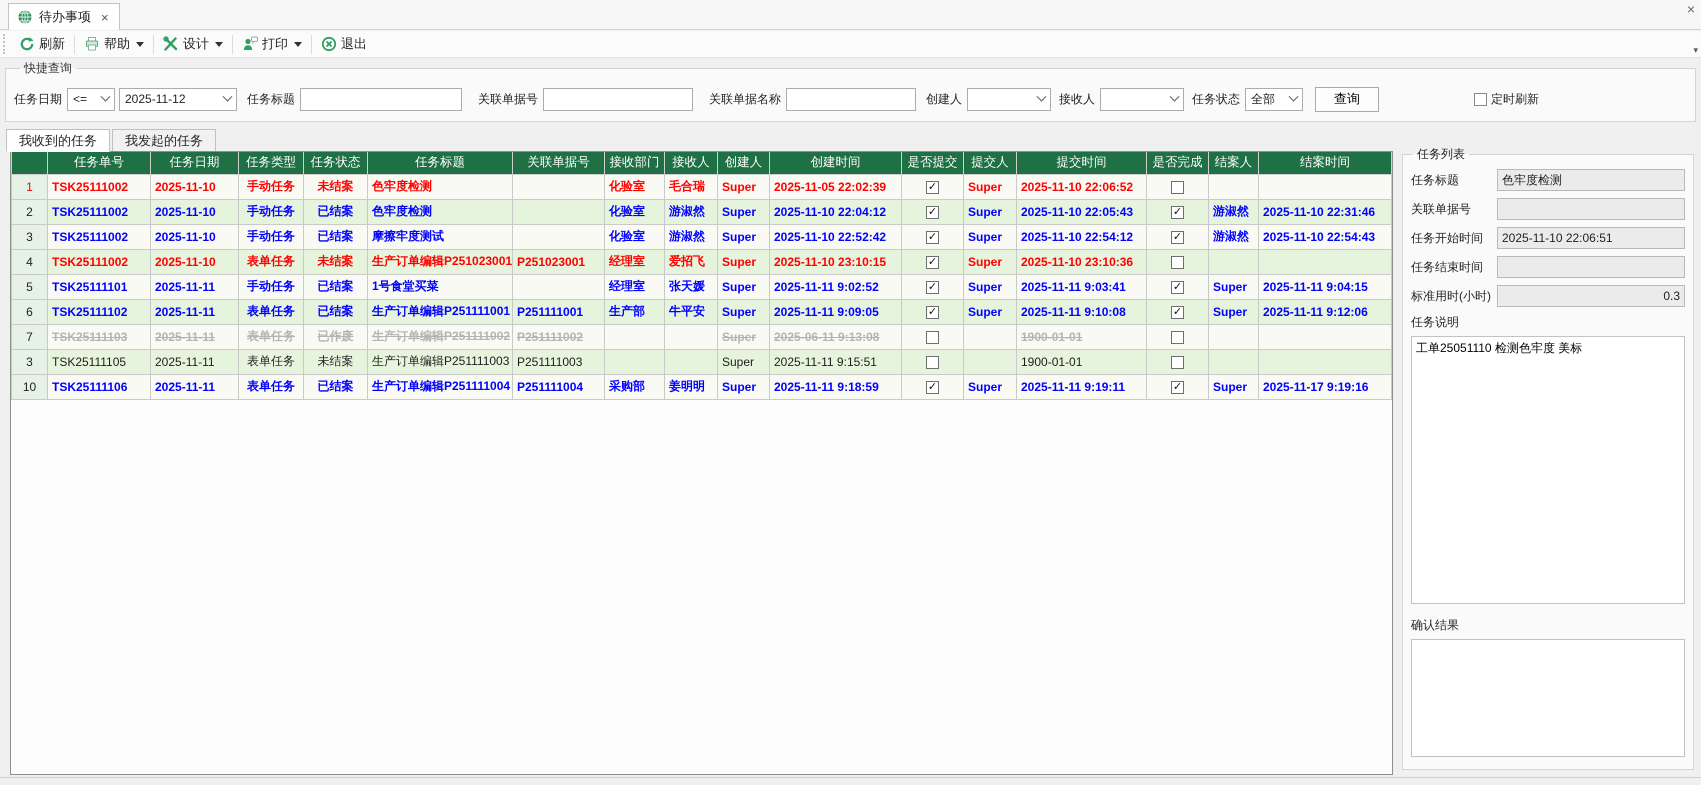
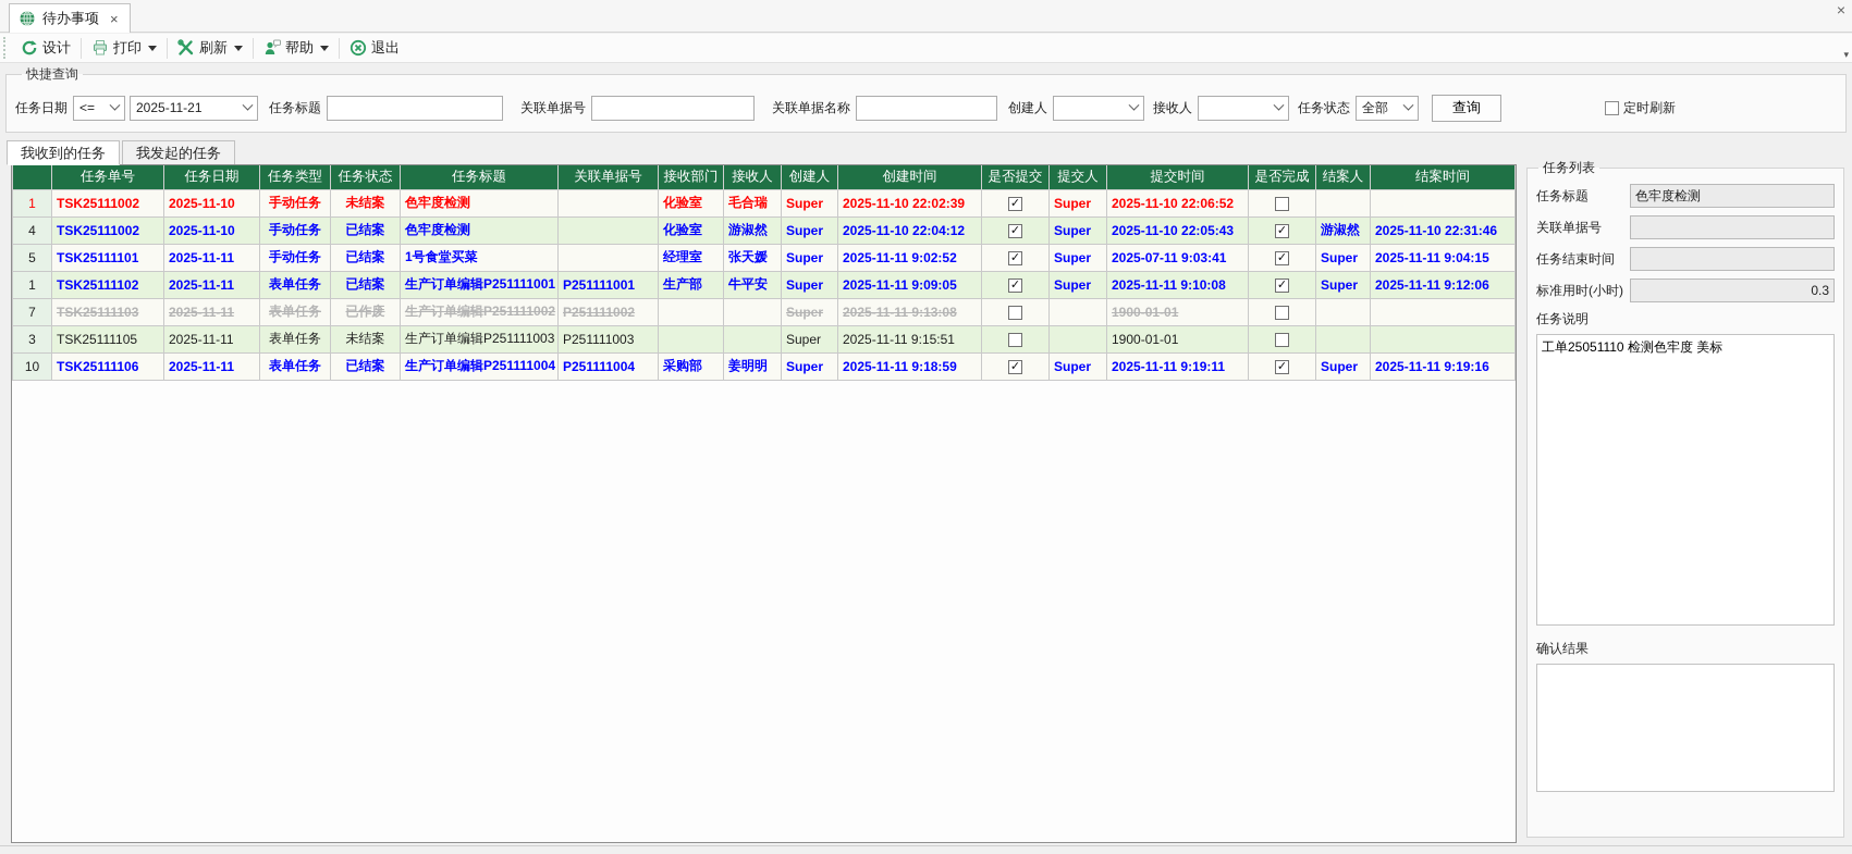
  待办事项
  ×
  ×
- 刷新
+ 设计
- 帮助
+ 打印
- 设计
+ 刷新
- 打印
+ 帮助
  退出
  ▾
  快捷查询
  任务日期
  <=
- 2025-11-12
+ 2025-11-21
  任务标题
  关联单据号
  关联单据名称
  创建人
  接收人
  任务状态
  全部
  查询
  定时刷新
  我收到的任务
  我发起的任务
  	任务单号	任务日期	任务类型	任务状态	任务标题	关联单据号	接收部门	接收人	创建人	创建时间	是否提交	提交人	提交时间	是否完成	结案人	结案时间
- 1	TSK25111002	2025-11-10	手动任务	未结案	色牢度检测		化验室	毛合瑞	Super	2025-11-05 22:02:39	✓	Super	2025-11-10 22:06:52
+ 1	TSK25111002	2025-11-10	手动任务	未结案	色牢度检测		化验室	毛合瑞	Super	2025-11-10 22:02:39	✓	Super	2025-11-10 22:06:52
- 2	TSK25111002	2025-11-10	手动任务	已结案	色牢度检测		化验室	游淑然	Super	2025-11-10 22:04:12	✓	Super	2025-11-10 22:05:43	✓	游淑然	2025-11-10 22:31:46
+ 4	TSK25111002	2025-11-10	手动任务	已结案	色牢度检测		化验室	游淑然	Super	2025-11-10 22:04:12	✓	Super	2025-11-10 22:05:43	✓	游淑然	2025-11-10 22:31:46
- 3	TSK25111002	2025-11-10	手动任务	已结案	摩擦牢度测试		化验室	游淑然	Super	2025-11-10 22:52:42	✓	Super	2025-11-10 22:54:12	✓	游淑然	2025-11-10 22:54:43
- 4	TSK25111002	2025-11-10	表单任务	未结案	生产订单编辑P251023001	P251023001	经理室	爱招飞	Super	2025-11-10 23:10:15	✓	Super	2025-11-10 23:10:36
- 5	TSK25111101	2025-11-11	手动任务	已结案	1号食堂买菜		经理室	张天媛	Super	2025-11-11 9:02:52	✓	Super	2025-11-11 9:03:41	✓	Super	2025-11-11 9:04:15
+ 5	TSK25111101	2025-11-11	手动任务	已结案	1号食堂买菜		经理室	张天媛	Super	2025-11-11 9:02:52	✓	Super	2025-07-11 9:03:41	✓	Super	2025-11-11 9:04:15
- 6	TSK25111102	2025-11-11	表单任务	已结案	生产订单编辑P251111001	P251111001	生产部	牛平安	Super	2025-11-11 9:09:05	✓	Super	2025-11-11 9:10:08	✓	Super	2025-11-11 9:12:06
+ 1	TSK25111102	2025-11-11	表单任务	已结案	生产订单编辑P251111001	P251111001	生产部	牛平安	Super	2025-11-11 9:09:05	✓	Super	2025-11-11 9:10:08	✓	Super	2025-11-11 9:12:06
- 7	TSK25111103	2025-11-11	表单任务	已作废	生产订单编辑P251111002	P251111002			Super	2025-06-11 9:13:08			1900-01-01
+ 7	TSK25111103	2025-11-11	表单任务	已作废	生产订单编辑P251111002	P251111002			Super	2025-11-11 9:13:08			1900-01-01
  3	TSK25111105	2025-11-11	表单任务	未结案	生产订单编辑P251111003	P251111003			Super	2025-11-11 9:15:51			1900-01-01
- 10	TSK25111106	2025-11-11	表单任务	已结案	生产订单编辑P251111004	P251111004	采购部	姜明明	Super	2025-11-11 9:18:59	✓	Super	2025-11-11 9:19:11	✓	Super	2025-11-17 9:19:16
+ 10	TSK25111106	2025-11-11	表单任务	已结案	生产订单编辑P251111004	P251111004	采购部	姜明明	Super	2025-11-11 9:18:59	✓	Super	2025-11-11 9:19:11	✓	Super	2025-11-11 9:19:16
  任务列表
  任务标题
  色牢度检测
  关联单据号
- 任务开始时间
- 2025-11-10 22:06:51
  任务结束时间
  标准用时(小时)
  0.3
  任务说明
  工单25051110 检测色牢度 美标
  确认结果
